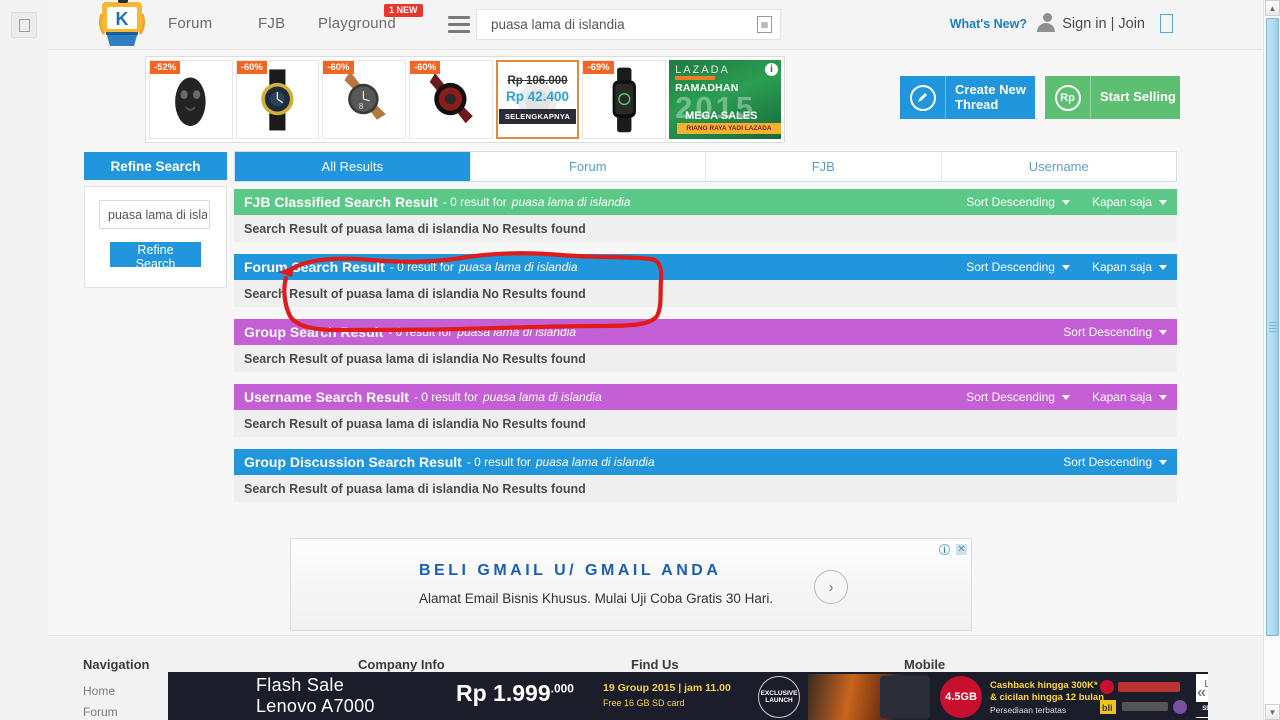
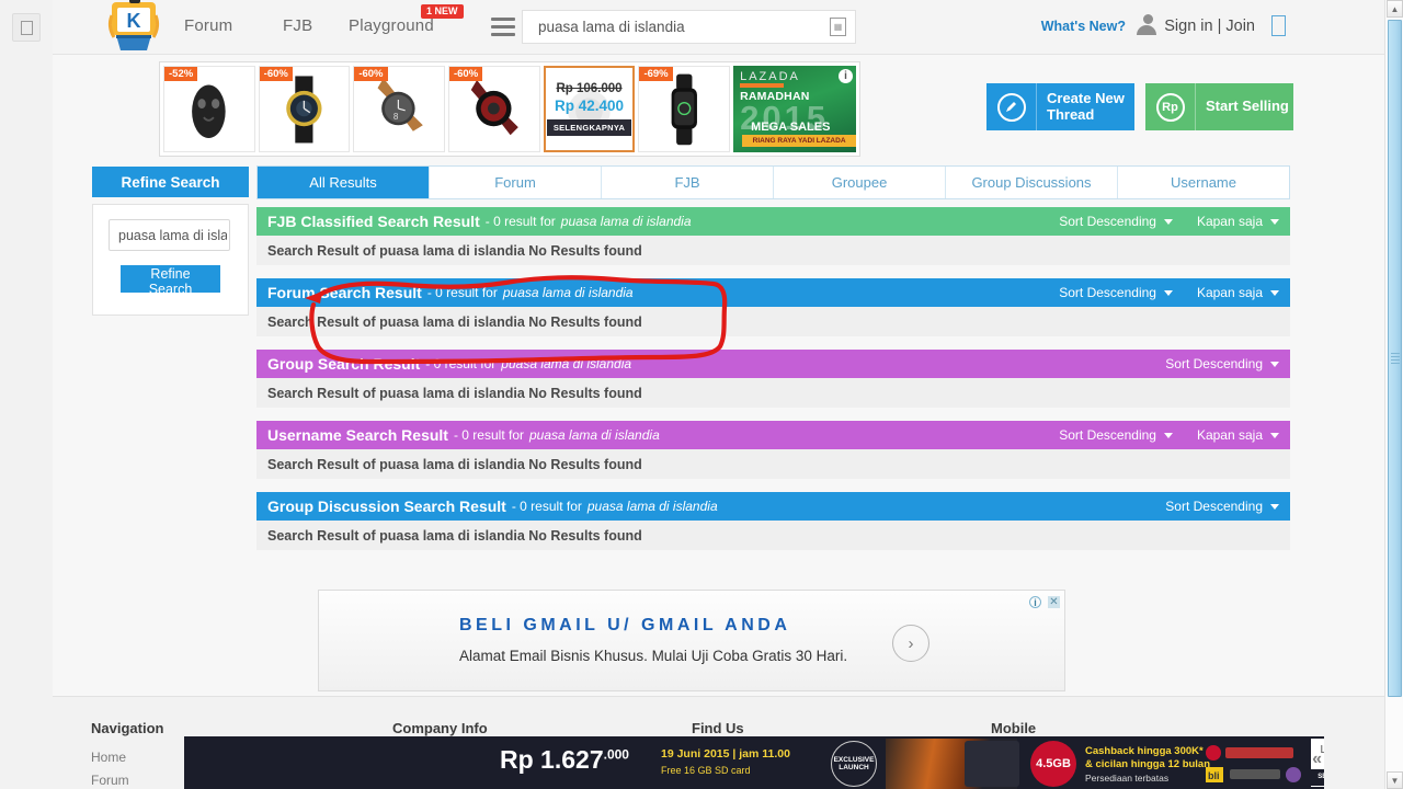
  K
  Forum
  FJB
  Playground
  1 NEW
  puasa lama di islandia
  ▦
  What's New?
  Sign in | Join
  -52%
  -60%
  -60%
  8
  -60%
  Rp 106.000
  Rp 42.400
  SELENGKAPNYA
  -69%
  LAZADA
  RAMADHAN
  2015
  MEGA SALES
  i
  Create New Thread
  Rp
  Start Selling
  Refine Search
  All Results
  Forum
  FJB
+ Groupee
+ Group Discussions
  Username
  puasa lama di isla
  Refine Search
  FJB Classified Search Result
  - 0 result for
  puasa lama di islandia
  Sort Descending
  Kapan saja
  Search Result of puasa lama di islandia No Results found
  Forumearch Result
  - 0 result for
  puasa lama di islandia
  Sort Descending
  Kapan saja
  Search Result of puasa lama di islandia No Results found
  - 0 result for
  puasa lama di islandia
  Sort Descending
  Search Result of puasa lama di islandia No Results found
  Username Search Result
  - 0 result for
  puasa lama di islandia
  Sort Descending
  Kapan saja
  Search Result of puasa lama di islandia No Results found
  Group Discussion Search Result
  - 0 result for
  puasa lama di islandia
  Sort Descending
  Search Result of puasa lama di islandia No Results found
  BELI GMAIL U/ GMAIL ANDA
  Alamat Email Bisnis Khusus. Mulai Uji Coba Gratis 30 Hari.
  ›
  i
  ✕
  Navigation
  Home
  Forum
  Company Info
  Find Us
  Mobile
- Flash Sale
- Lenovo A7000
- Rp 1.999.000
+ Rp 1.627.000
- 19 Group 2015 | jam 11.00
+ 19 Juni 2015 | jam 11.00
  Free 16 GB SD card
  4.5GB
  Cashback hingga 300K*
  & cicilan hingga 12 bulan
  Persediaan terbatas
  bli
  «
  ▲
  ▼
